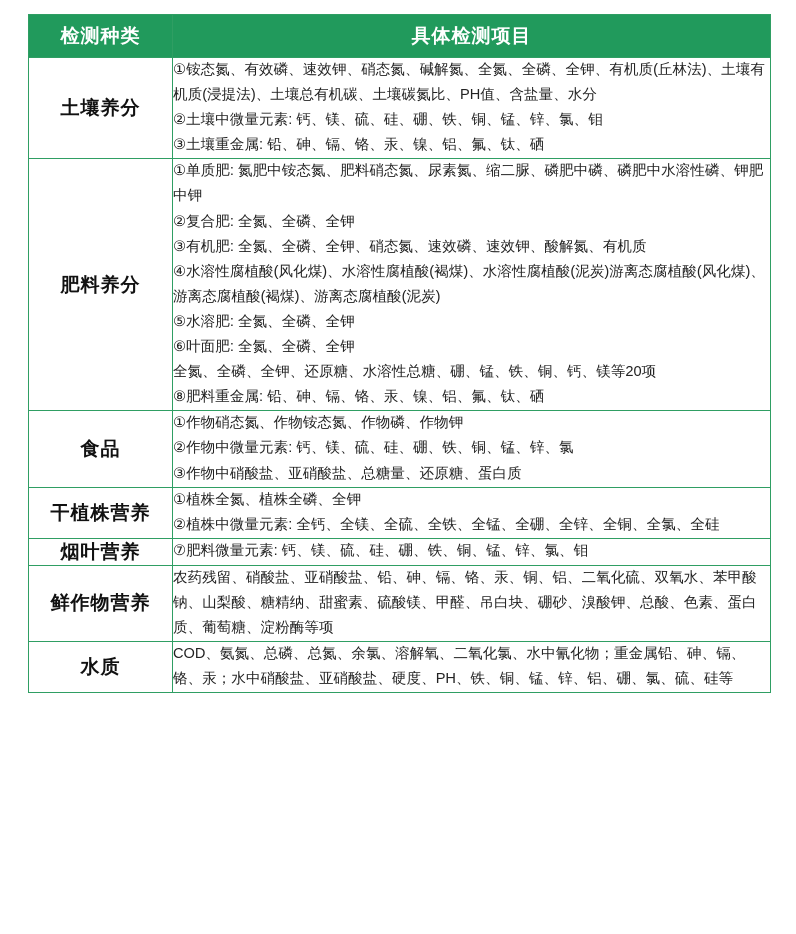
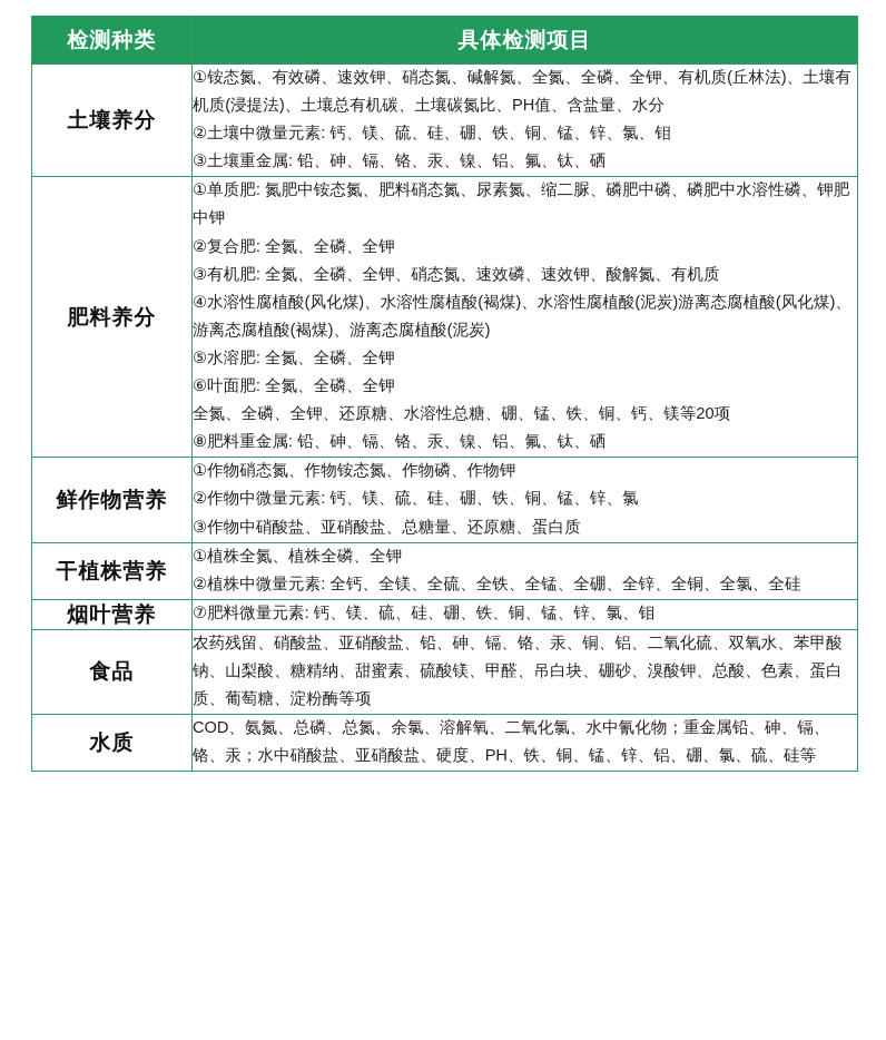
  检测种类	具体检测项目
  土壤养分	①铵态氮、有效磷、速效钾、硝态氮、碱解氮、全氮、全磷、全钾、有机质(丘林法)、土壤有机质(浸提法)、土壤总有机碳、土壤碳氮比、PH值、含盐量、水分 ②土壤中微量元素: 钙、镁、硫、硅、硼、铁、铜、锰、锌、氯、钼 ③土壤重金属: 铅、砷、镉、铬、汞、镍、铝、氟、钛、硒
  肥料养分	①单质肥: 氮肥中铵态氮、肥料硝态氮、尿素氮、缩二脲、磷肥中磷、磷肥中水溶性磷、钾肥中钾 ②复合肥: 全氮、全磷、全钾 ③有机肥: 全氮、全磷、全钾、硝态氮、速效磷、速效钾、酸解氮、有机质 ④水溶性腐植酸(风化煤)、水溶性腐植酸(褐煤)、水溶性腐植酸(泥炭)游离态腐植酸(风化煤)、游离态腐植酸(褐煤)、游离态腐植酸(泥炭) ⑤水溶肥: 全氮、全磷、全钾 ⑥叶面肥: 全氮、全磷、全钾 全氮、全磷、全钾、还原糖、水溶性总糖、硼、锰、铁、铜、钙、镁等20项 ⑧肥料重金属: 铅、砷、镉、铬、汞、镍、铝、氟、钛、硒
- 食品	①作物硝态氮、作物铵态氮、作物磷、作物钾 ②作物中微量元素: 钙、镁、硫、硅、硼、铁、铜、锰、锌、氯 ③作物中硝酸盐、亚硝酸盐、总糖量、还原糖、蛋白质
+ 鲜作物营养	①作物硝态氮、作物铵态氮、作物磷、作物钾 ②作物中微量元素: 钙、镁、硫、硅、硼、铁、铜、锰、锌、氯 ③作物中硝酸盐、亚硝酸盐、总糖量、还原糖、蛋白质
  干植株营养	①植株全氮、植株全磷、全钾 ②植株中微量元素: 全钙、全镁、全硫、全铁、全锰、全硼、全锌、全铜、全氯、全硅
  烟叶营养	⑦肥料微量元素: 钙、镁、硫、硅、硼、铁、铜、锰、锌、氯、钼
- 鲜作物营养	农药残留、硝酸盐、亚硝酸盐、铅、砷、镉、铬、汞、铜、铝、二氧化硫、双氧水、苯甲酸钠、山梨酸、糖精纳、甜蜜素、硫酸镁、甲醛、吊白块、硼砂、溴酸钾、总酸、色素、蛋白质、葡萄糖、淀粉酶等项
+ 食品	农药残留、硝酸盐、亚硝酸盐、铅、砷、镉、铬、汞、铜、铝、二氧化硫、双氧水、苯甲酸钠、山梨酸、糖精纳、甜蜜素、硫酸镁、甲醛、吊白块、硼砂、溴酸钾、总酸、色素、蛋白质、葡萄糖、淀粉酶等项
  水质	COD、氨氮、总磷、总氮、余氯、溶解氧、二氧化氯、水中氰化物；重金属铅、砷、镉、铬、汞；水中硝酸盐、亚硝酸盐、硬度、PH、铁、铜、锰、锌、铝、硼、氯、硫、硅等
